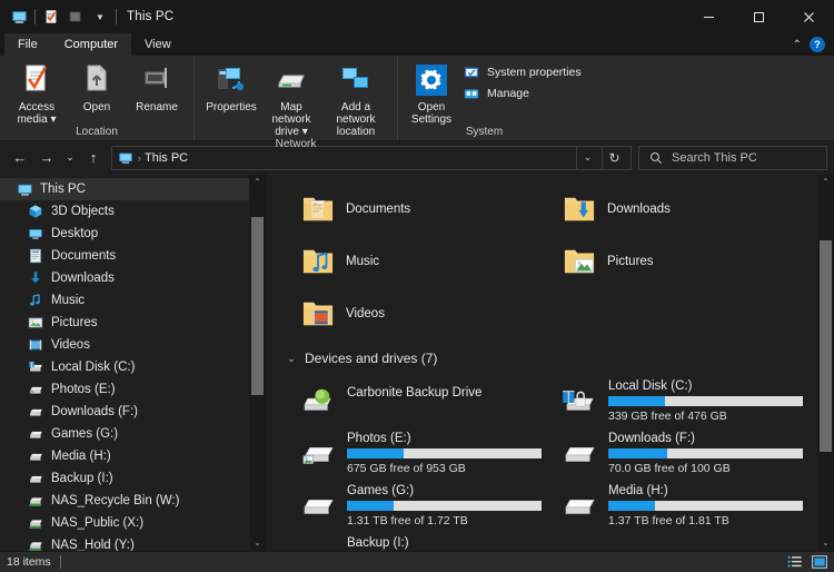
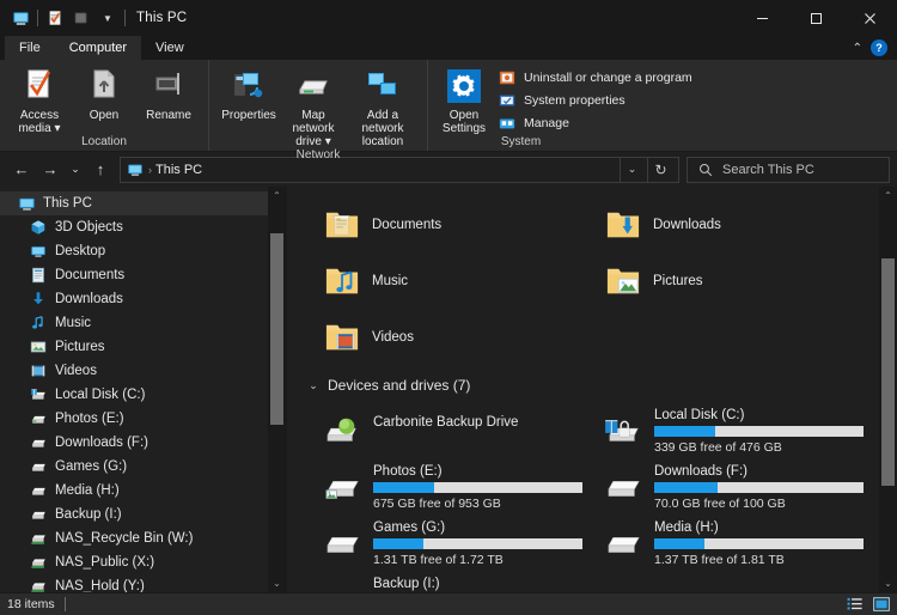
  ▼
  This PC
  File
  Computer
  View
  ⌃
  ?
  Access media ▾
  Open
  Rename
  Location
  Properties
  Map network drive ▾
  Add a network location
  Network
  Open Settings
+ Uninstall or change a program
  System properties
  Manage
  System
  ←
  →
  ⌄
  ↑
  ›
  This PC
  ⌄
  ↻
  Search This PC
  This PC
  3D Objects
  Desktop
  Documents
  Downloads
  Music
  Pictures
  Videos
  Local Disk (C:)
  Photos (E:)
  Downloads (F:)
  Games (G:)
  Media (H:)
  Backup (I:)
  NAS_Recycle Bin (W:)
  NAS_Public (X:)
  NAS_Hold (Y:)
  ⌃
  ⌄
  Documents
  Downloads
  Music
  Pictures
  Videos
  ⌄
  Devices and drives (7)
  Carbonite Backup Drive
  Local Disk (C:)
  339 GB free of 476 GB
  Photos (E:)
  675 GB free of 953 GB
  Downloads (F:)
  70.0 GB free of 100 GB
  Games (G:)
  1.31 TB free of 1.72 TB
  Media (H:)
  1.37 TB free of 1.81 TB
  Backup (I:)
  ⌃
  ⌄
  18 items
